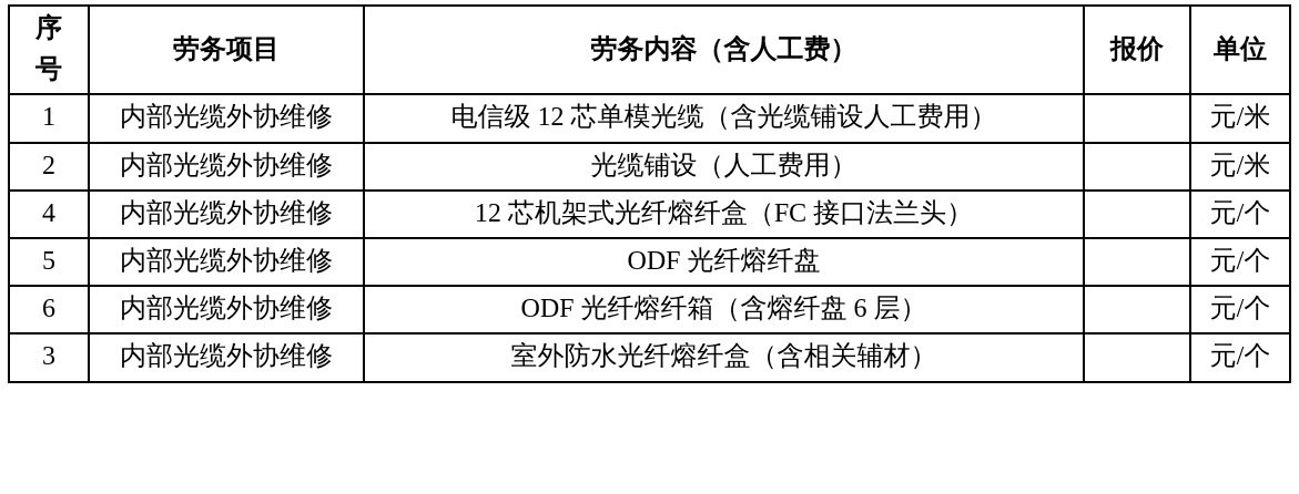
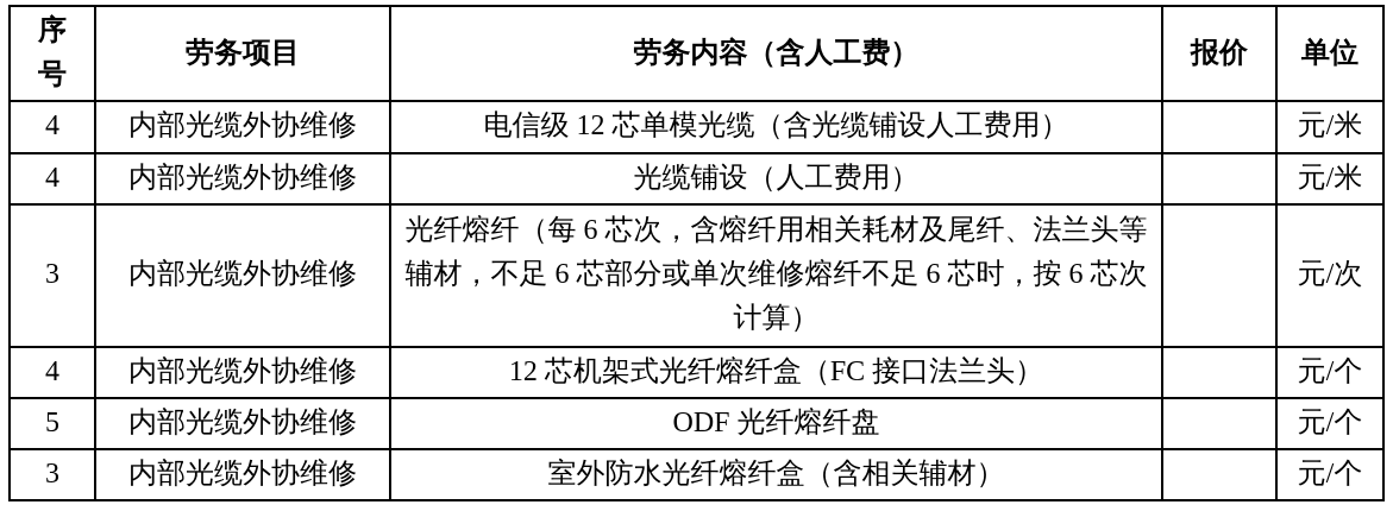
  序 号	劳务项目	劳务内容（含人工费）	报价	单位
- 1	内部光缆外协维修	电信级 12 芯单模光缆（含光缆铺设人工费用）		元/米
+ 4	内部光缆外协维修	电信级 12 芯单模光缆（含光缆铺设人工费用）		元/米
- 2	内部光缆外协维修	光缆铺设（人工费用）		元/米
+ 4	内部光缆外协维修	光缆铺设（人工费用）		元/米
+ 3	内部光缆外协维修	光纤熔纤（每 6 芯次，含熔纤用相关耗材及尾纤、法兰头等辅材，不足 6 芯部分或单次维修熔纤不足 6 芯时，按 6 芯次计算）		元/次
  4	内部光缆外协维修	12 芯机架式光纤熔纤盒（FC 接口法兰头）		元/个
  5	内部光缆外协维修	ODF 光纤熔纤盘		元/个
- 6	内部光缆外协维修	ODF 光纤熔纤箱（含熔纤盘 6 层）		元/个
  3	内部光缆外协维修	室外防水光纤熔纤盒（含相关辅材）		元/个
